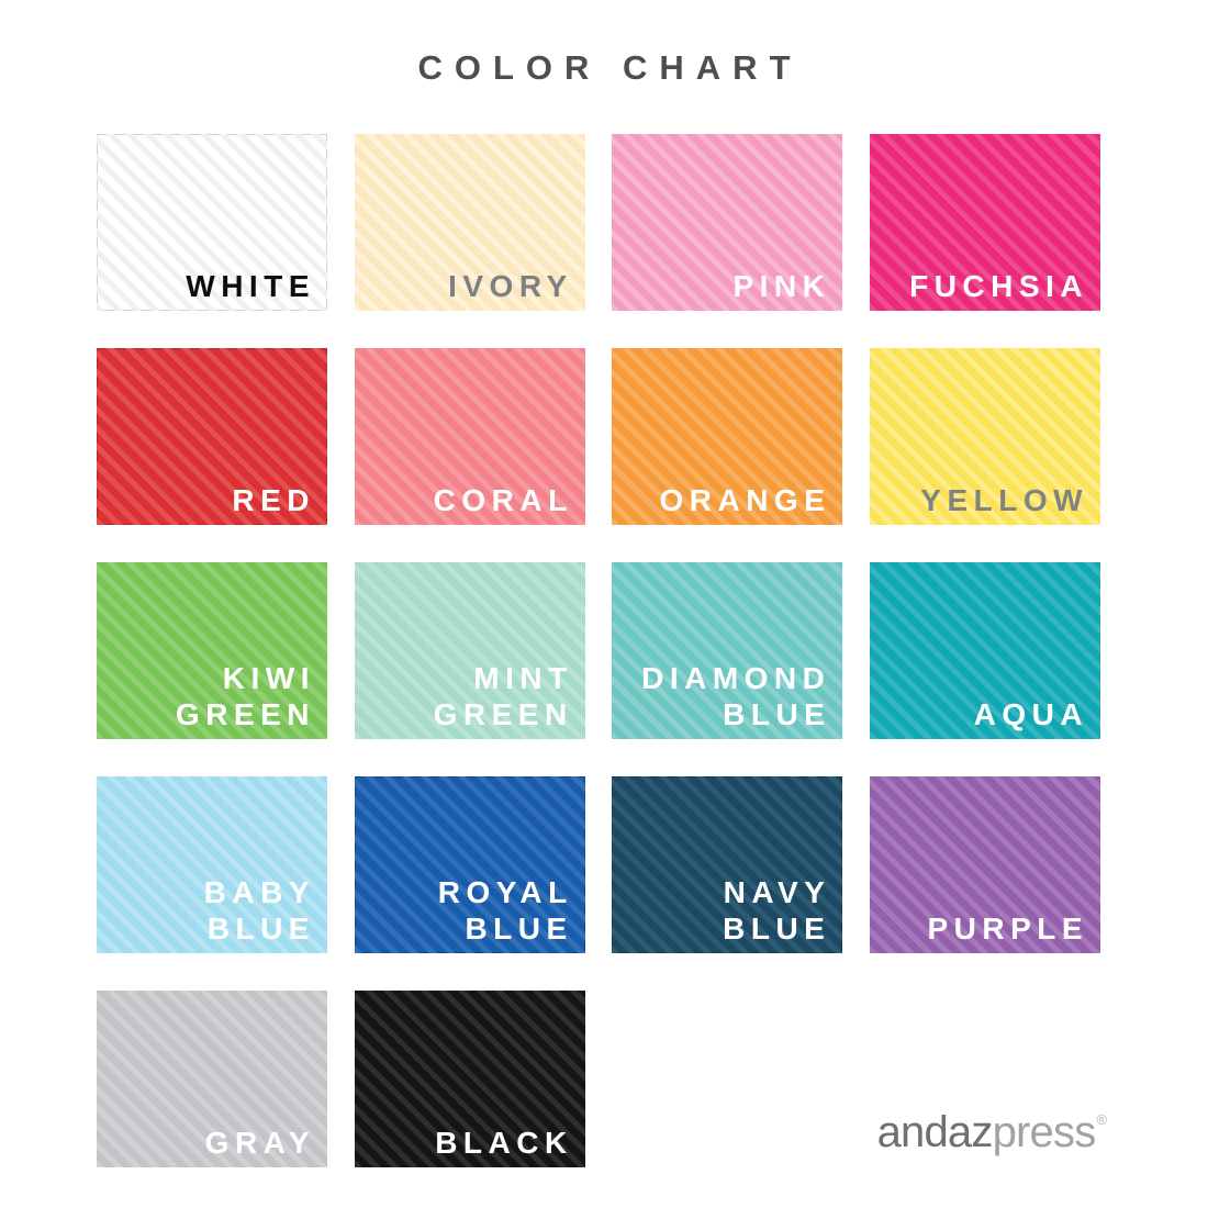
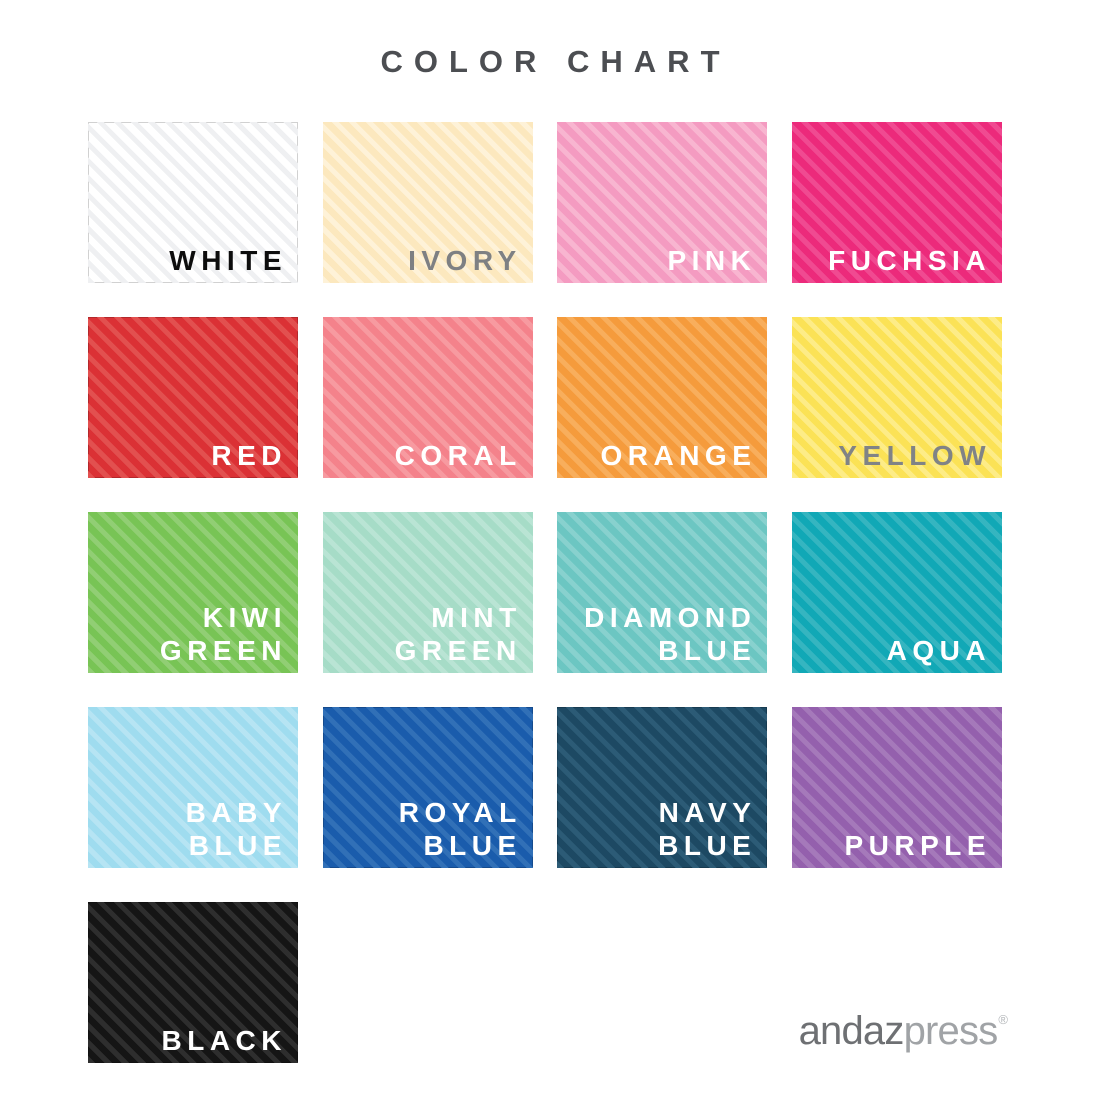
  COLOR CHART
  WHITE
  IVORY
  PINK
  FUCHSIA
  RED
  CORAL
  ORANGE
  YELLOW
  KIWI
  GREEN
  MINT
  GREEN
  DIAMOND
  BLUE
  AQUA
  BABY
  BLUE
  ROYAL
  BLUE
  NAVY
  BLUE
  PURPLE
- GRAY
  BLACK
  andaz
  press
  ®
